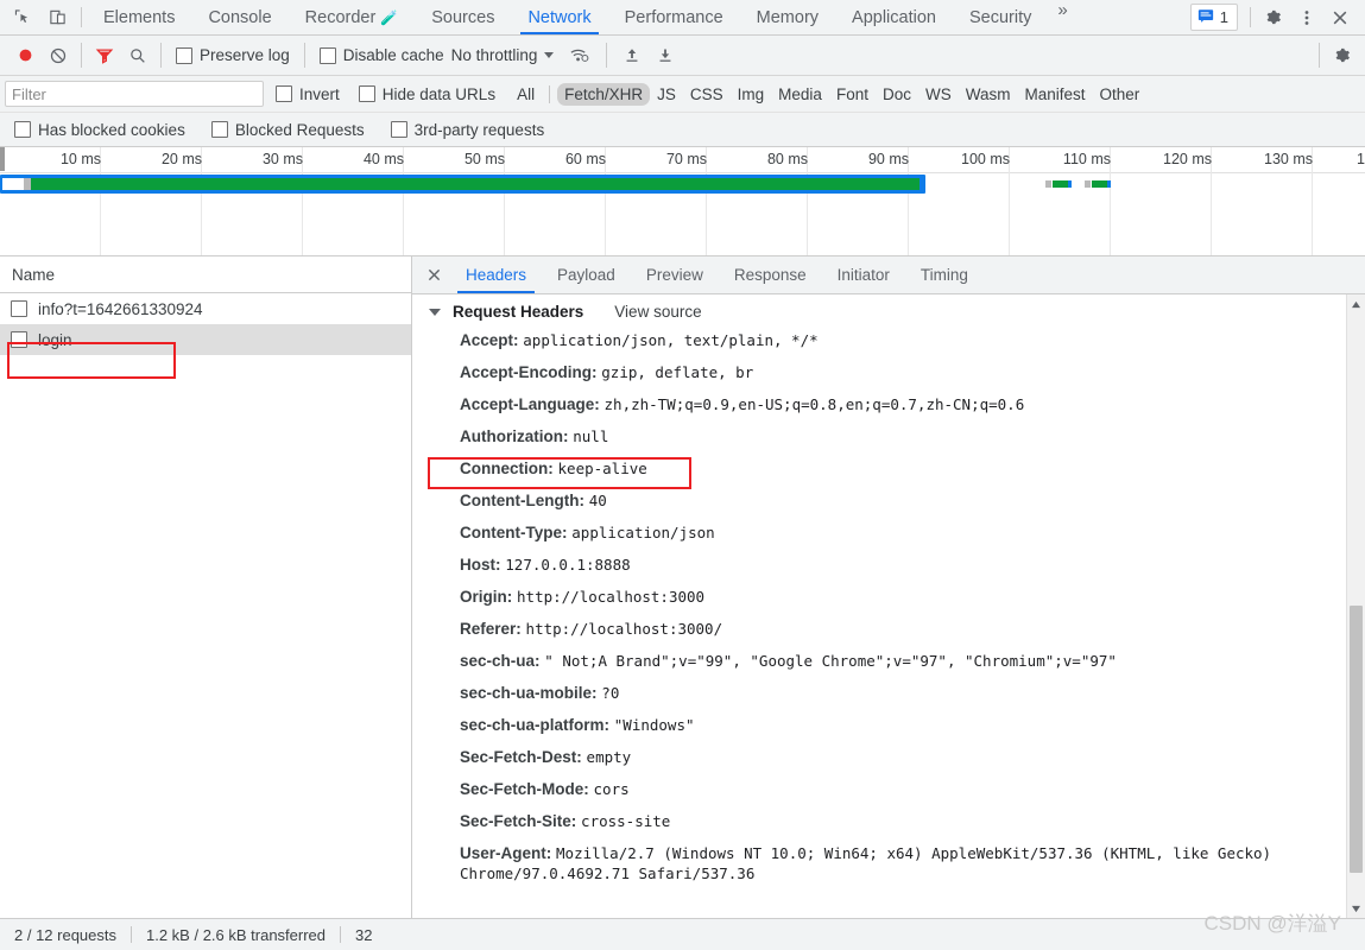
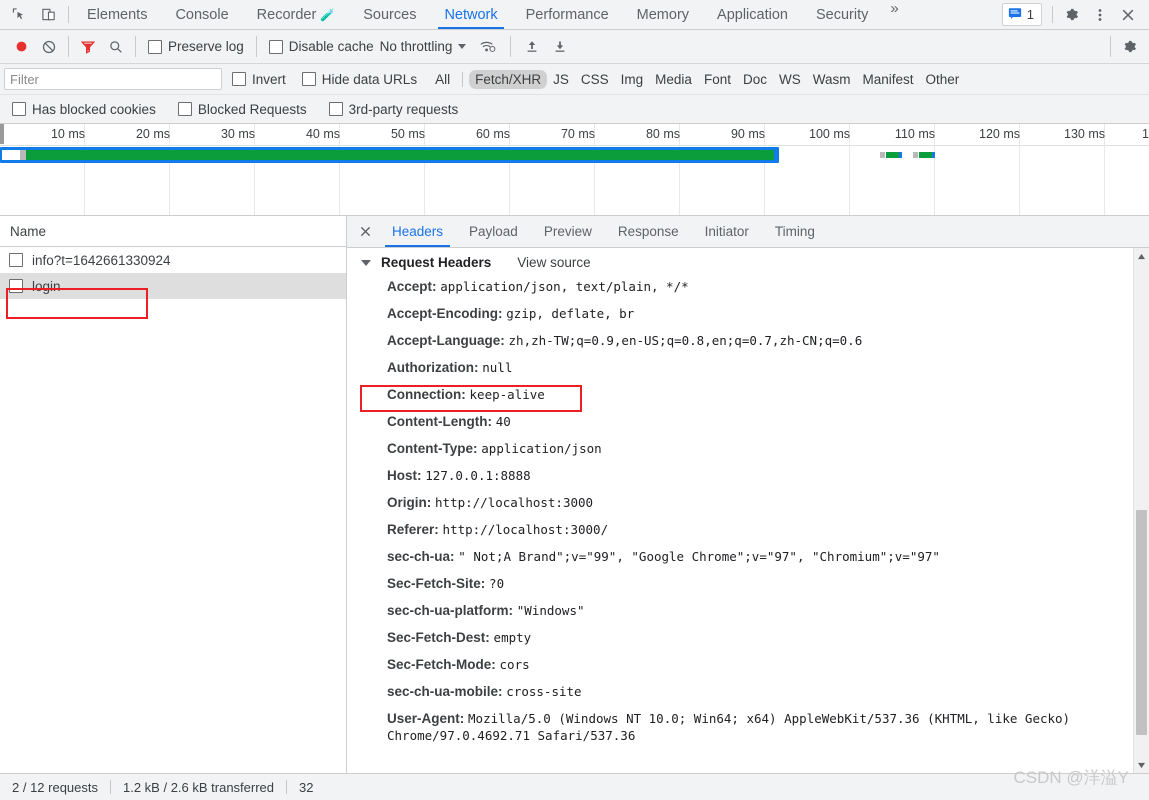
  Elements
  Console
  Recorder
  🧪
  Sources
  Network
  Performance
  Memory
  Application
  Security
  »
  1
  Preserve log
  Disable cache
  No throttling
  Filter
  Invert
  Hide data URLs
  All
  Fetch/XHR
  JS
  CSS
  Img
  Media
  Font
  Doc
  WS
  Wasm
  Manifest
  Other
  Has blocked cookies
  Blocked Requests
  3rd-party requests
  10 ms
  20 ms
  30 ms
  40 ms
  50 ms
  60 ms
  70 ms
  80 ms
  90 ms
  100 ms
  110 ms
  120 ms
  130 ms
  1
  Name
  info?t=1642661330924
  login
  Headers
  Payload
  Preview
  Response
  Initiator
  Timing
  Request Headers
  View source
  Accept: application/json, text/plain, */*
  Accept-Encoding: gzip, deflate, br
  Accept-Language: zh,zh-TW;q=0.9,en-US;q=0.8,en;q=0.7,zh-CN;q=0.6
  Authorization: null
  Connection: keep-alive
  Content-Length: 40
  Content-Type: application/json
  Host: 127.0.0.1:8888
  Origin: http://localhost:3000
  Referer: http://localhost:3000/
  sec-ch-ua: " Not;A Brand";v="99", "Google Chrome";v="97", "Chromium";v="97"
- sec-ch-ua-mobile: ?0
+ Sec-Fetch-Site: ?0
  sec-ch-ua-platform: "Windows"
  Sec-Fetch-Dest: empty
  Sec-Fetch-Mode: cors
- Sec-Fetch-Site: cross-site
+ sec-ch-ua-mobile: cross-site
- User-Agent: Mozilla/2.7 (Windows NT 10.0; Win64; x64) AppleWebKit/537.36 (KHTML, like Gecko) Chrome/97.0.4692.71 Safari/537.36
+ User-Agent: Mozilla/5.0 (Windows NT 10.0; Win64; x64) AppleWebKit/537.36 (KHTML, like Gecko) Chrome/97.0.4692.71 Safari/537.36
  2 / 12 requests
  1.2 kB / 2.6 kB transferred
  32
  CSDN @洋溢Y
